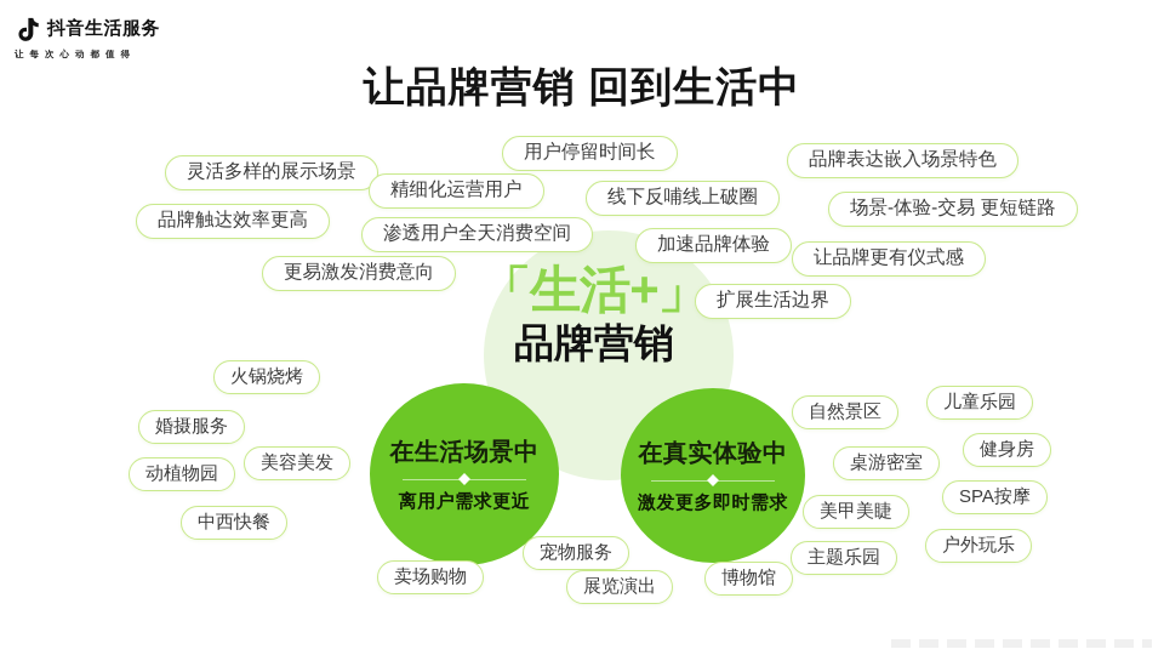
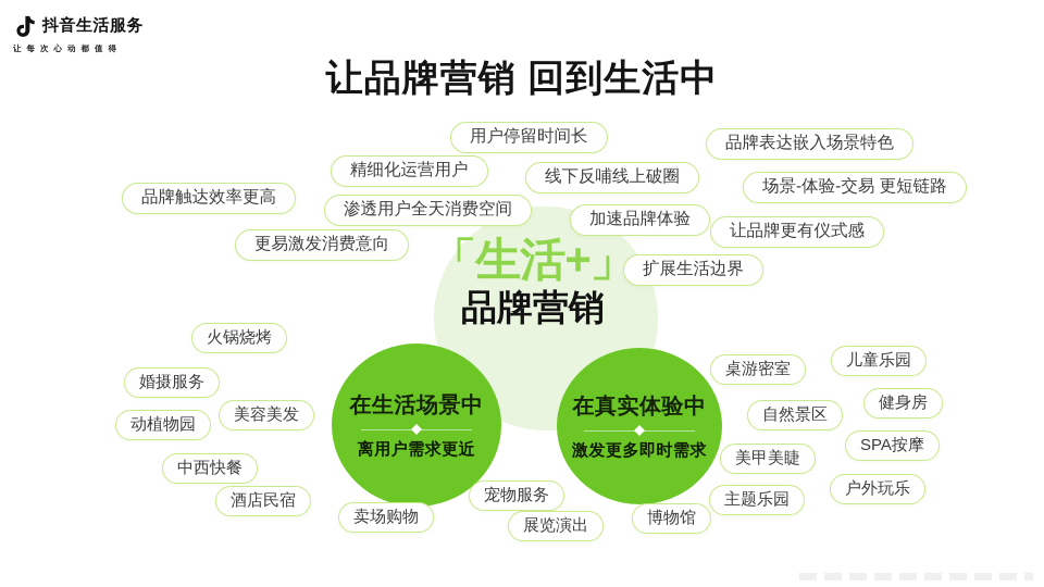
  抖音生活服务
  让每次心动都值得
  让品牌营销 回到生活中
  「生活+」
  品牌营销
  在生活场景中
  离用户需求更近
  在真实体验中
  激发更多即时需求
- 灵活多样的展示场景
  精细化运营用户
  用户停留时间长
  品牌表达嵌入场景特色
  品牌触达效率更高
  渗透用户全天消费空间
  线下反哺线上破圈
  场景-体验-交易 更短链路
  更易激发消费意向
  加速品牌体验
  让品牌更有仪式感
  扩展生活边界
  火锅烧烤
  婚摄服务
  动植物园
  美容美发
  中西快餐
+ 酒店民宿
  卖场购物
  宠物服务
  展览演出
  博物馆
- 自然景区
+ 桌游密室
  儿童乐园
- 桌游密室
+ 自然景区
  健身房
  SPA按摩
  美甲美睫
  户外玩乐
  主题乐园
